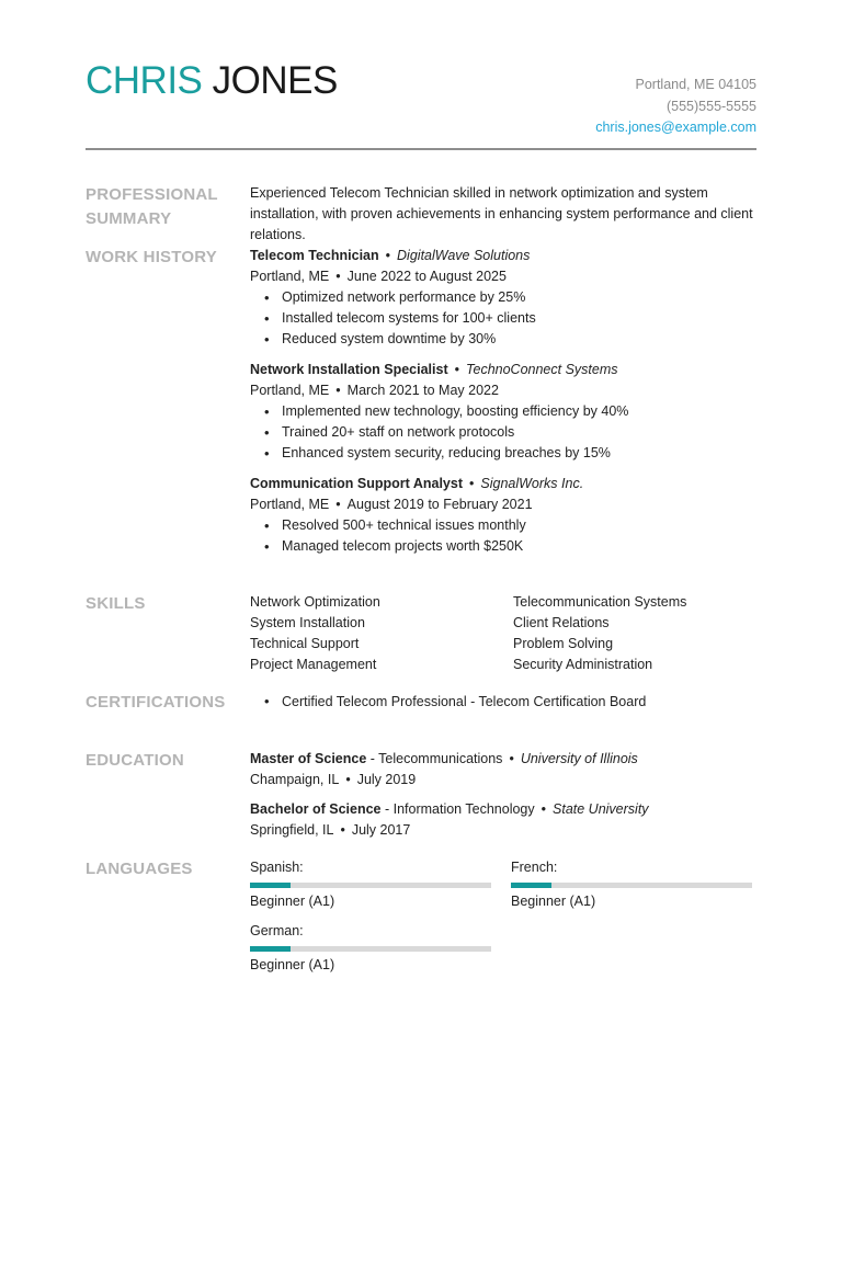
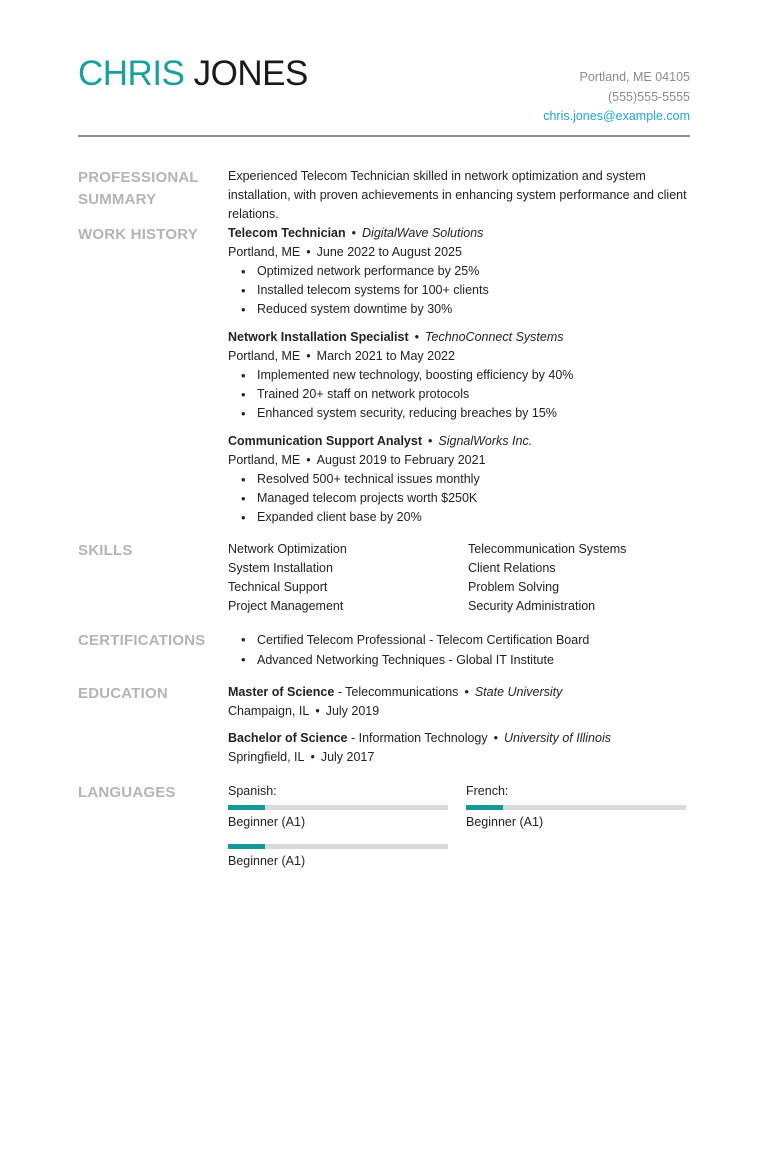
  CHRIS JONES
  Portland, ME 04105
  (555)555-5555
  chris.jones@example.com
  PROFESSIONAL
  SUMMARY
  Experienced Telecom Technician skilled in network optimization and system installation, with proven achievements in enhancing system performance and client relations.
  WORK HISTORY
  Telecom Technician • DigitalWave Solutions
  Portland, ME • June 2022 to August 2025
  Optimized network performance by 25%
  Installed telecom systems for 100+ clients
  Reduced system downtime by 30%
  Network Installation Specialist • TechnoConnect Systems
  Portland, ME • March 2021 to May 2022
  Implemented new technology, boosting efficiency by 40%
  Trained 20+ staff on network protocols
  Enhanced system security, reducing breaches by 15%
  Communication Support Analyst • SignalWorks Inc.
  Portland, ME • August 2019 to February 2021
  Resolved 500+ technical issues monthly
  Managed telecom projects worth $250K
+ Expanded client base by 20%
  SKILLS
  Network Optimization
  Telecommunication Systems
  System Installation
  Client Relations
  Technical Support
  Problem Solving
  Project Management
  Security Administration
  CERTIFICATIONS
  Certified Telecom Professional - Telecom Certification Board
+ Advanced Networking Techniques - Global IT Institute
  EDUCATION
- Master of Science - Telecommunications • University of Illinois
+ Master of Science - Telecommunications • State University
  Champaign, IL • July 2019
- Bachelor of Science - Information Technology • State University
+ Bachelor of Science - Information Technology • University of Illinois
  Springfield, IL • July 2017
  LANGUAGES
  Spanish:
  Beginner (A1)
  French:
  Beginner (A1)
- German:
  Beginner (A1)
